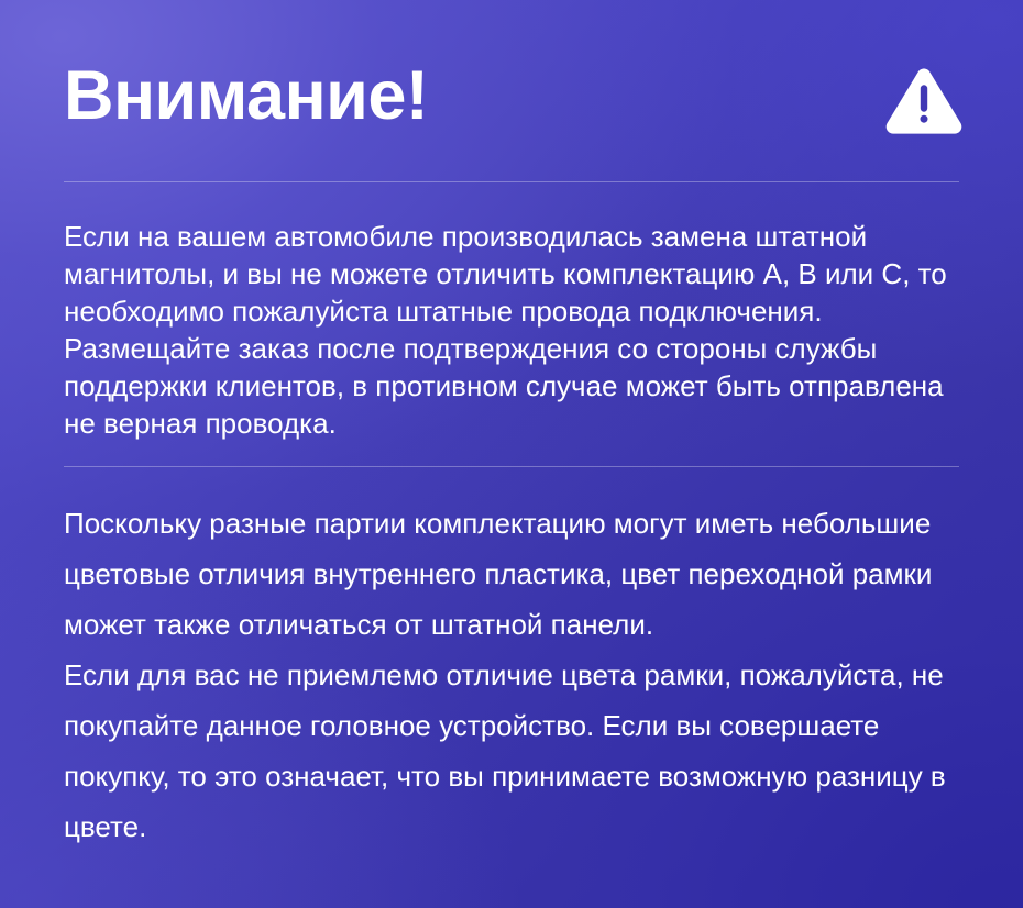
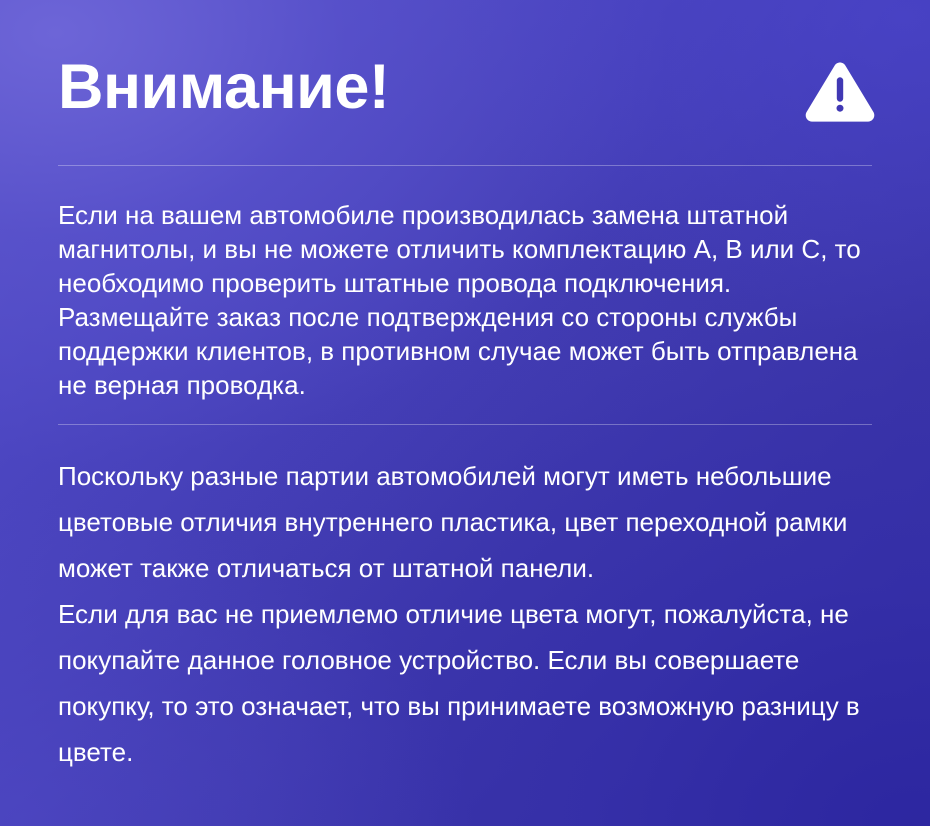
  Внимание!
- Если на вашем автомобиле производилась замена штатной магнитолы, и вы не можете отличить комплектацию A, B или C, то необходимо пожалуйста штатные провода подключения. Размещайте заказ после подтверждения со стороны службы поддержки клиентов, в противном случае может быть отправлена не верная проводка.
+ Если на вашем автомобиле производилась замена штатной магнитолы, и вы не можете отличить комплектацию A, B или C, то необходимо проверить штатные провода подключения. Размещайте заказ после подтверждения со стороны службы поддержки клиентов, в противном случае может быть отправлена не верная проводка.
- Поскольку разные партии комплектацию могут иметь небольшие цветовые отличия внутреннего пластика, цвет переходной рамки может также отличаться от штатной панели.
+ Поскольку разные партии автомобилей могут иметь небольшие цветовые отличия внутреннего пластика, цвет переходной рамки может также отличаться от штатной панели.
- Если для вас не приемлемо отличие цвета рамки, пожалуйста, не покупайте данное головное устройство. Если вы совершаете покупку, то это означает, что вы принимаете возможную разницу в цвете.
+ Если для вас не приемлемо отличие цвета могут, пожалуйста, не покупайте данное головное устройство. Если вы совершаете покупку, то это означает, что вы принимаете возможную разницу в цвете.
